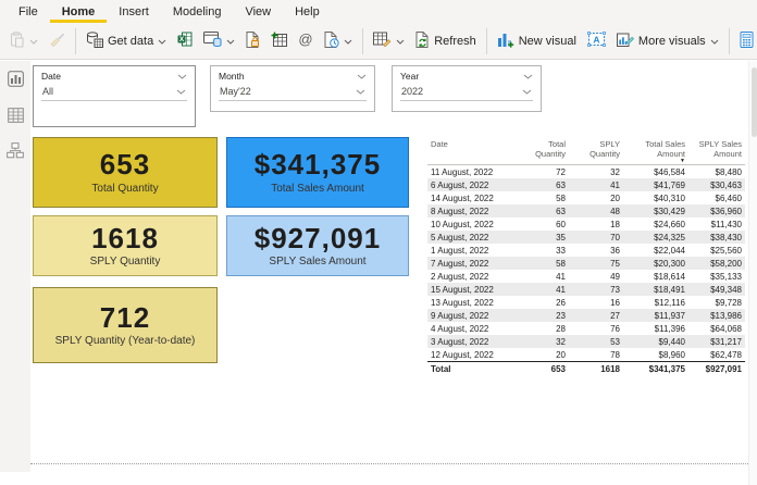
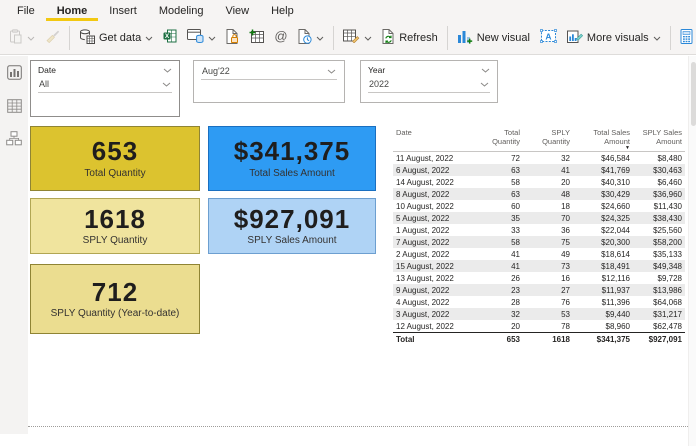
  File
  Home
  Insert
  Modeling
  View
  Help
  Get data
  @
  Refresh
  New visual
  A
  More visuals
  Date
  All
- Month
- May'22
+ Aug'22
  Year
  2022
  653
  Total Quantity
  $341,375
  Total Sales Amount
  1618
  SPLY Quantity
  $927,091
  SPLY Sales Amount
  712
  SPLY Quantity (Year-to-date)
  Date	Total Quantity	SPLY Quantity	Total Sales Amount	SPLY Sales Amount
  11 August, 2022	72	32	$46,584	$8,480
  6 August, 2022	63	41	$41,769	$30,463
  14 August, 2022	58	20	$40,310	$6,460
  8 August, 2022	63	48	$30,429	$36,960
  10 August, 2022	60	18	$24,660	$11,430
  5 August, 2022	35	70	$24,325	$38,430
  1 August, 2022	33	36	$22,044	$25,560
  7 August, 2022	58	75	$20,300	$58,200
  2 August, 2022	41	49	$18,614	$35,133
  15 August, 2022	41	73	$18,491	$49,348
  13 August, 2022	26	16	$12,116	$9,728
  9 August, 2022	23	27	$11,937	$13,986
  4 August, 2022	28	76	$11,396	$64,068
  3 August, 2022	32	53	$9,440	$31,217
  12 August, 2022	20	78	$8,960	$62,478
  Total	653	1618	$341,375	$927,091
